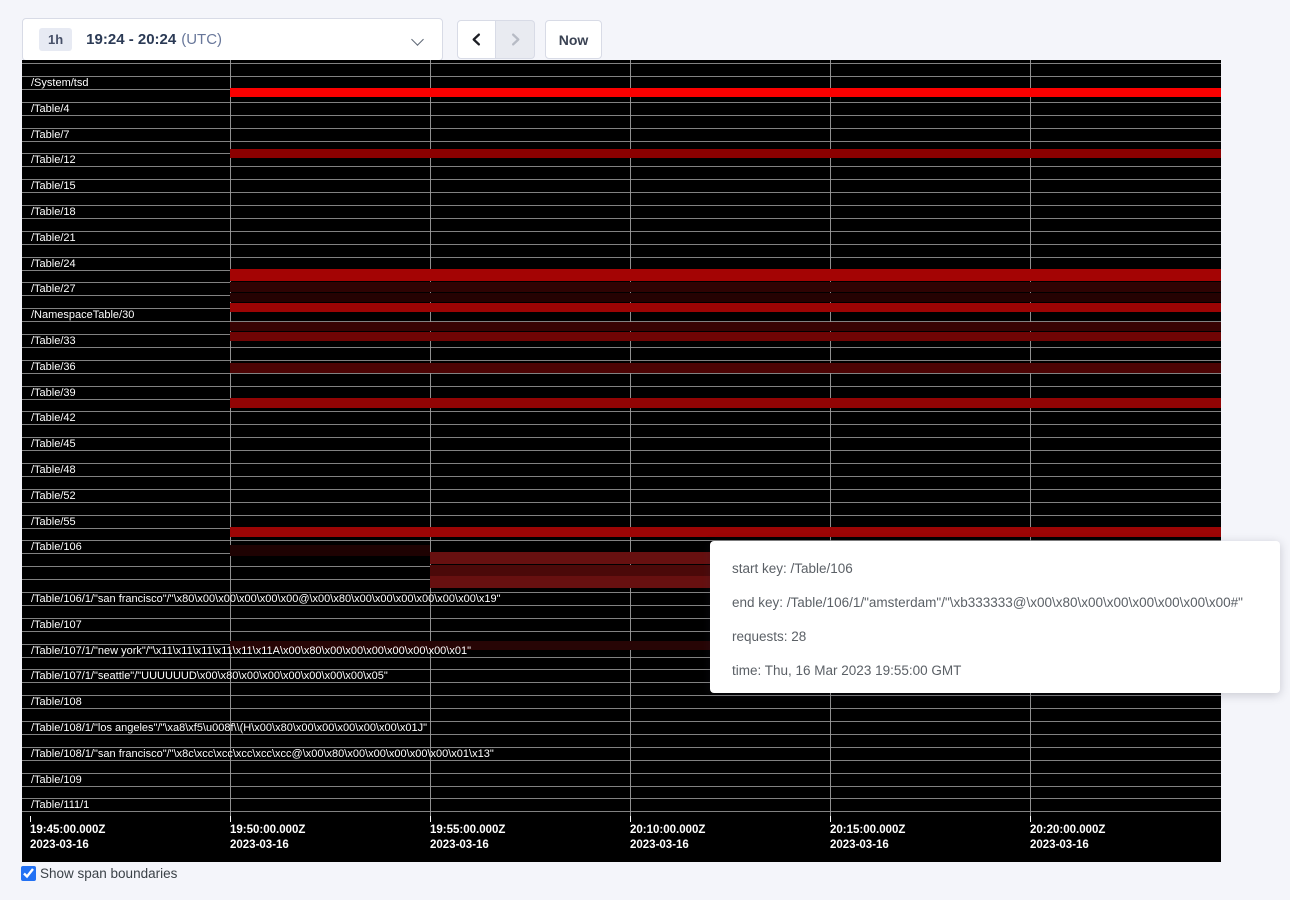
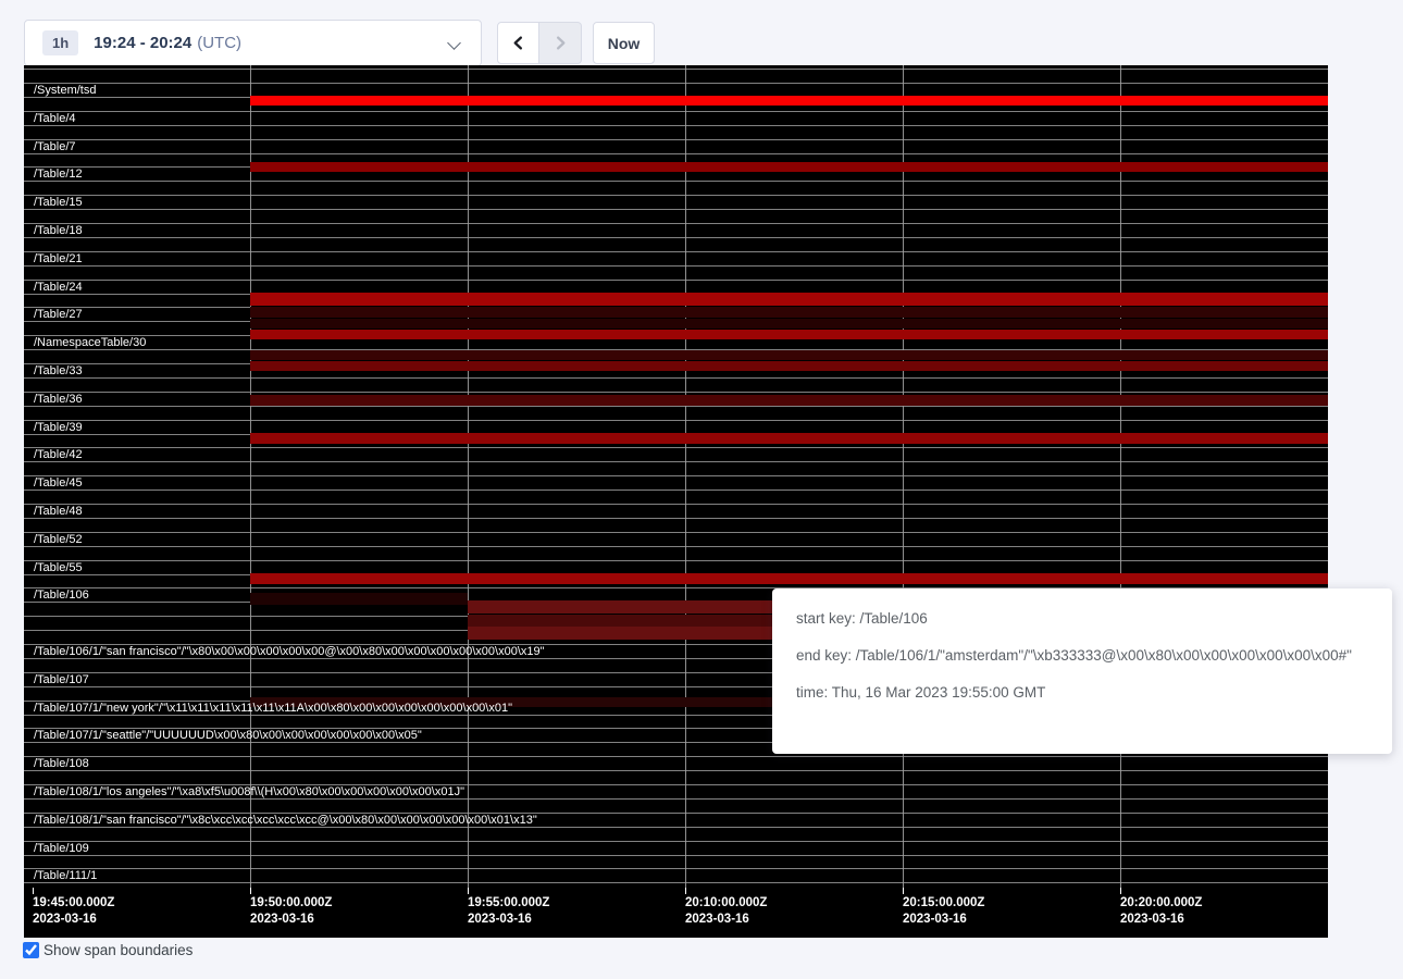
  1h
  19:24 - 20:24
  (UTC)
  Now
  /System/tsd
  /Table/4
  /Table/7
  /Table/12
  /Table/15
  /Table/18
  /Table/21
  /Table/24
  /Table/27
  /NamespaceTable/30
  /Table/33
  /Table/36
  /Table/39
  /Table/42
  /Table/45
  /Table/48
  /Table/52
  /Table/55
  /Table/106
  /Table/106/1/"san francisco"/"\x80\x00\x00\x00\x00\x00@\x00\x80\x00\x00\x00\x00\x00\x00\x19"
  /Table/107
  /Table/107/1/"new york"/"\x11\x11\x11\x11\x11\x11A\x00\x80\x00\x00\x00\x00\x00\x00\x01"
  /Table/107/1/"seattle"/"UUUUUUD\x00\x80\x00\x00\x00\x00\x00\x00\x05"
  /Table/108
  /Table/108/1/"los angeles"/"\xa8\xf5\u008f\\(H\x00\x80\x00\x00\x00\x00\x00\x01J"
  /Table/108/1/"san francisco"/"\x8c\xcc\xcc\xcc\xcc\xcc@\x00\x80\x00\x00\x00\x00\x00\x01\x13"
  /Table/109
  /Table/111/1
  19:45:00.000Z
  2023-03-16
  19:50:00.000Z
  2023-03-16
  19:55:00.000Z
  2023-03-16
  20:10:00.000Z
  2023-03-16
  20:15:00.000Z
  2023-03-16
  20:20:00.000Z
  2023-03-16
  start key: /Table/106
  end key: /Table/106/1/"amsterdam"/"\xb333333@\x00\x80\x00\x00\x00\x00\x00\x00#"
- requests: 28
  time: Thu, 16 Mar 2023 19:55:00 GMT
  Show span boundaries
